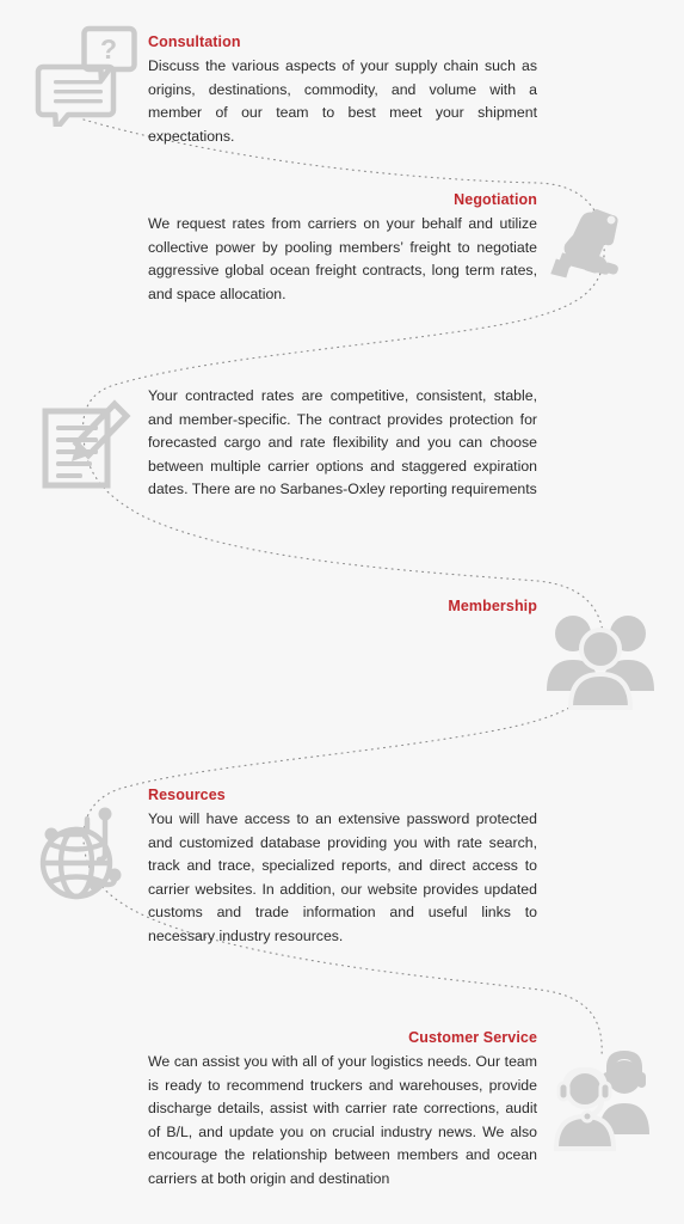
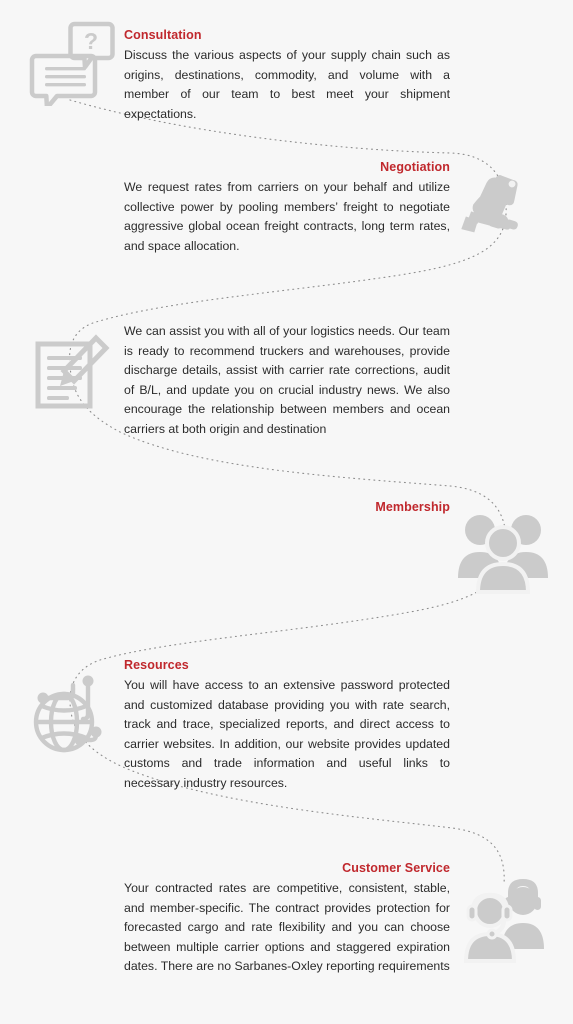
  ?
  Consultation
  Discuss the various aspects of your supply chain such as origins, destinations, commodity, and volume with a member of our team to best meet your shipment expectations.
  Negotiation
  We request rates from carriers on your behalf and utilize collective power by pooling members’ freight to negotiate aggressive global ocean freight contracts, long term rates, and space allocation.
- Your contracted rates are competitive, consistent, stable, and member-specific. The contract provides protection for forecasted cargo and rate flexibility and you can choose between multiple carrier options and staggered expiration dates. There are no Sarbanes-Oxley reporting requirements
+ We can assist you with all of your logistics needs. Our team is ready to recommend truckers and warehouses, provide discharge details, assist with carrier rate corrections, audit of B/L, and update you on crucial industry news. We also encourage the relationship between members and ocean carriers at both origin and destination
  Membership
  Resources
  You will have access to an extensive password protected and customized database providing you with rate search, track and trace, specialized reports, and direct access to carrier websites. In addition, our website provides updated customs and trade information and useful links to necessary industry resources.
  Customer Service
- We can assist you with all of your logistics needs. Our team is ready to recommend truckers and warehouses, provide discharge details, assist with carrier rate corrections, audit of B/L, and update you on crucial industry news. We also encourage the relationship between members and ocean carriers at both origin and destination
+ Your contracted rates are competitive, consistent, stable, and member-specific. The contract provides protection for forecasted cargo and rate flexibility and you can choose between multiple carrier options and staggered expiration dates. There are no Sarbanes-Oxley reporting requirements
